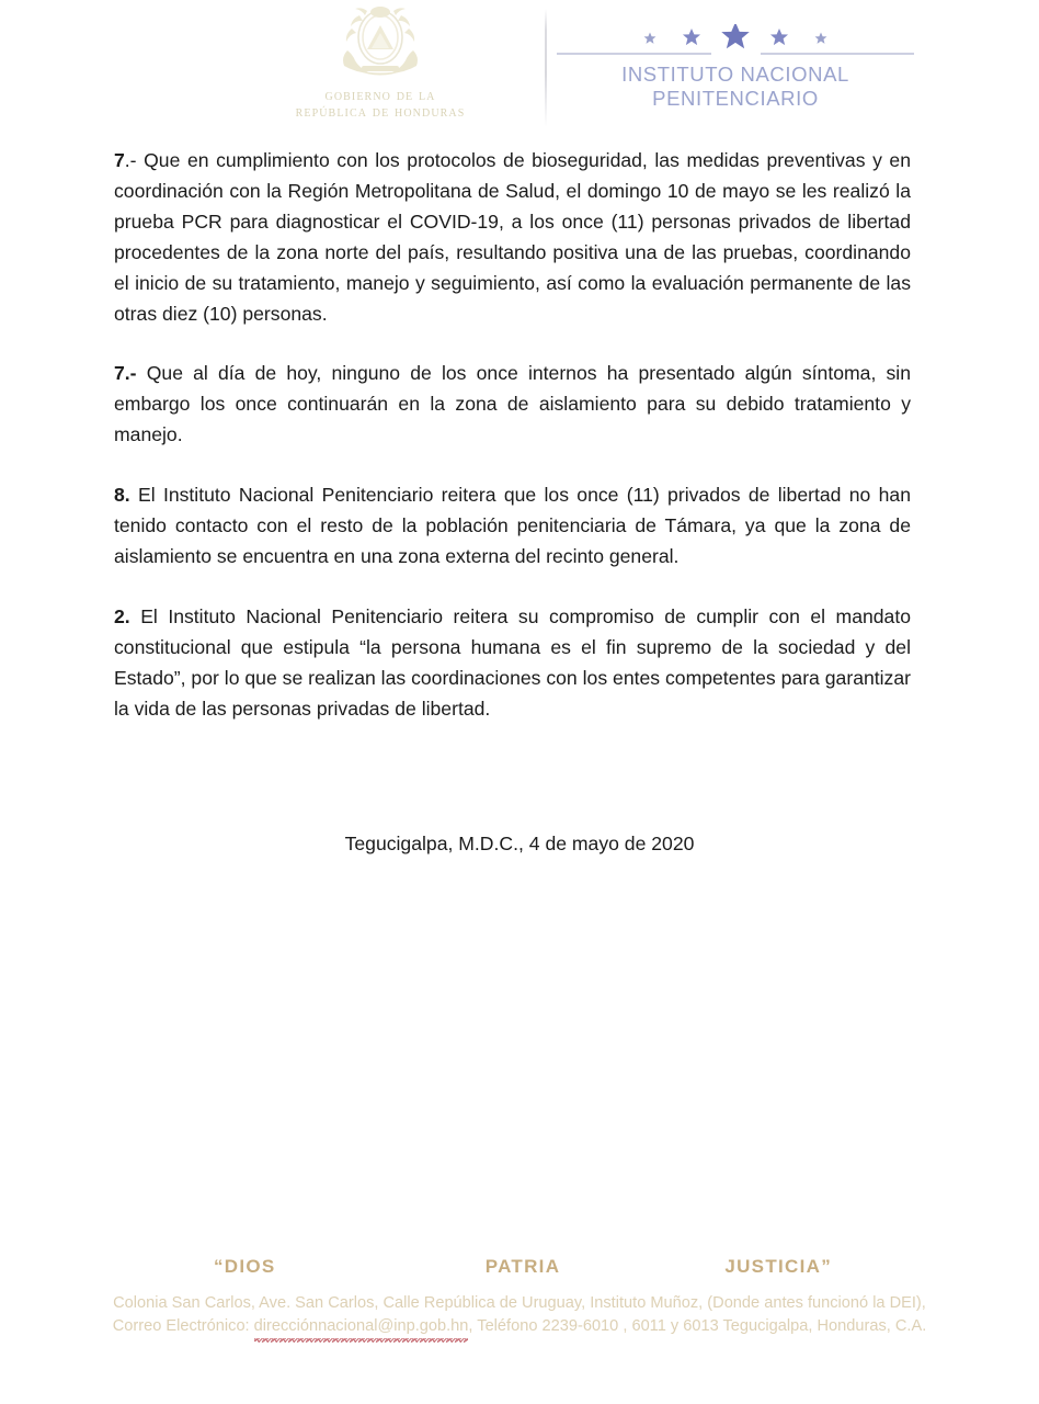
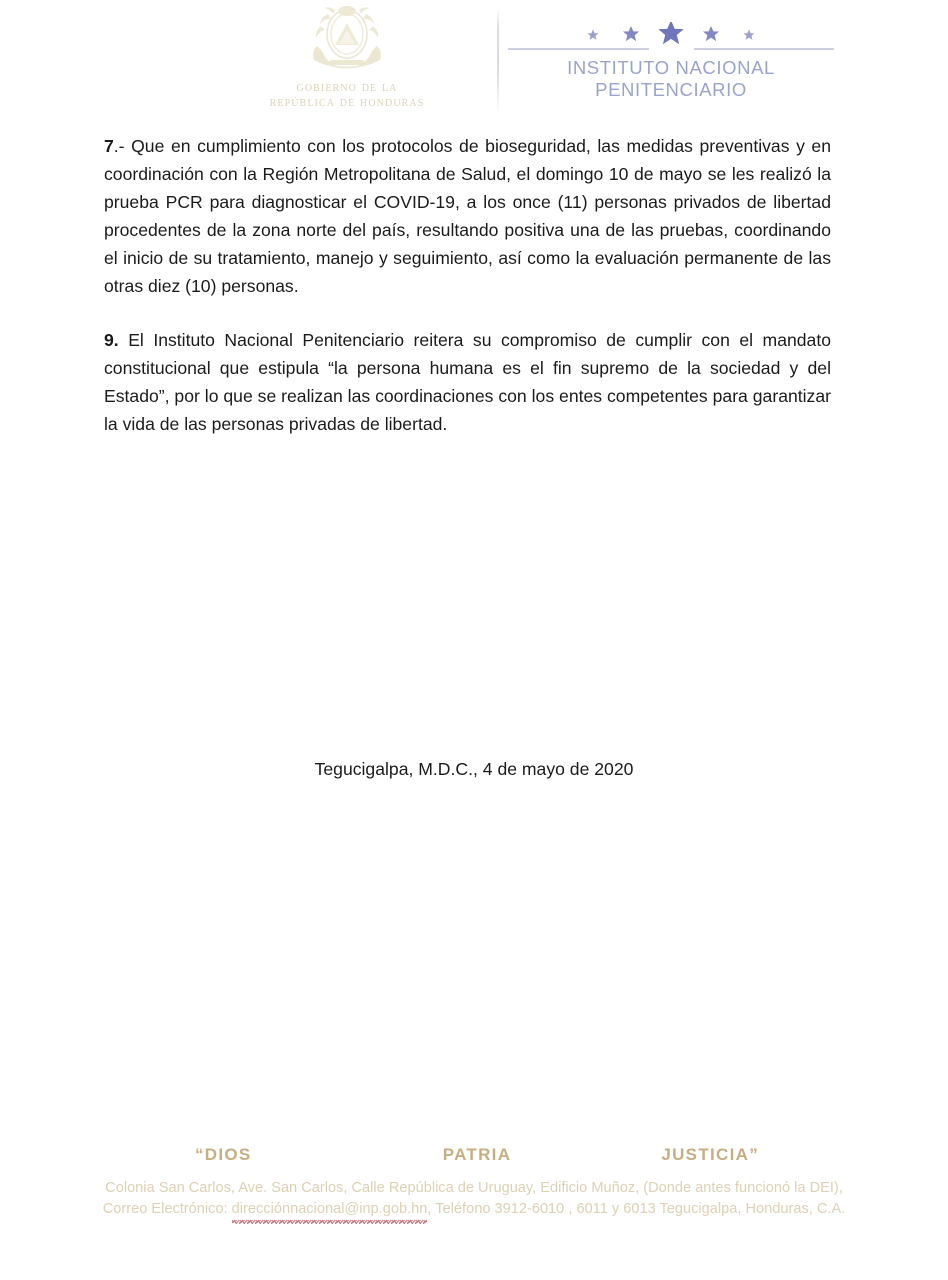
  gobierno de la
  república de honduras
  INSTITUTO NACIONAL
  PENITENCIARIO
  7.- Que en cumplimiento con los protocolos de bioseguridad, las medidas preventivas y en coordinación con la Región Metropolitana de Salud, el domingo 10 de mayo se les realizó la prueba PCR para diagnosticar el COVID-19, a los once (11) personas privados de libertad procedentes de la zona norte del país, resultando positiva una de las pruebas, coordinando el inicio de su tratamiento, manejo y seguimiento, así como la evaluación permanente de las otras diez (10) personas.
- 7.- Que al día de hoy, ninguno de los once internos ha presentado algún síntoma, sin embargo los once continuarán en la zona de aislamiento para su debido tratamiento y manejo.
- 8. El Instituto Nacional Penitenciario reitera que los once (11) privados de libertad no han tenido contacto con el resto de la población penitenciaria de Támara, ya que la zona de aislamiento se encuentra en una zona externa del recinto general.
- 2. El Instituto Nacional Penitenciario reitera su compromiso de cumplir con el mandato constitucional que estipula “la persona humana es el fin supremo de la sociedad y del Estado”, por lo que se realizan las coordinaciones con los entes competentes para garantizar la vida de las personas privadas de libertad.
+ 9. El Instituto Nacional Penitenciario reitera su compromiso de cumplir con el mandato constitucional que estipula “la persona humana es el fin supremo de la sociedad y del Estado”, por lo que se realizan las coordinaciones con los entes competentes para garantizar la vida de las personas privadas de libertad.
  Tegucigalpa, M.D.C., 4 de mayo de 2020
  “DIOS
  PATRIA
  JUSTICIA”
- Colonia San Carlos, Ave. San Carlos, Calle República de Uruguay, Instituto Muñoz, (Donde antes funcionó la DEI),
+ Colonia San Carlos, Ave. San Carlos, Calle República de Uruguay, Edificio Muñoz, (Donde antes funcionó la DEI),
- Correo Electrónico: direcciónnacional@inp.gob.hn, Teléfono 2239-6010 , 6011 y 6013 Tegucigalpa, Honduras, C.A.
+ Correo Electrónico: direcciónnacional@inp.gob.hn, Teléfono 3912-6010 , 6011 y 6013 Tegucigalpa, Honduras, C.A.
